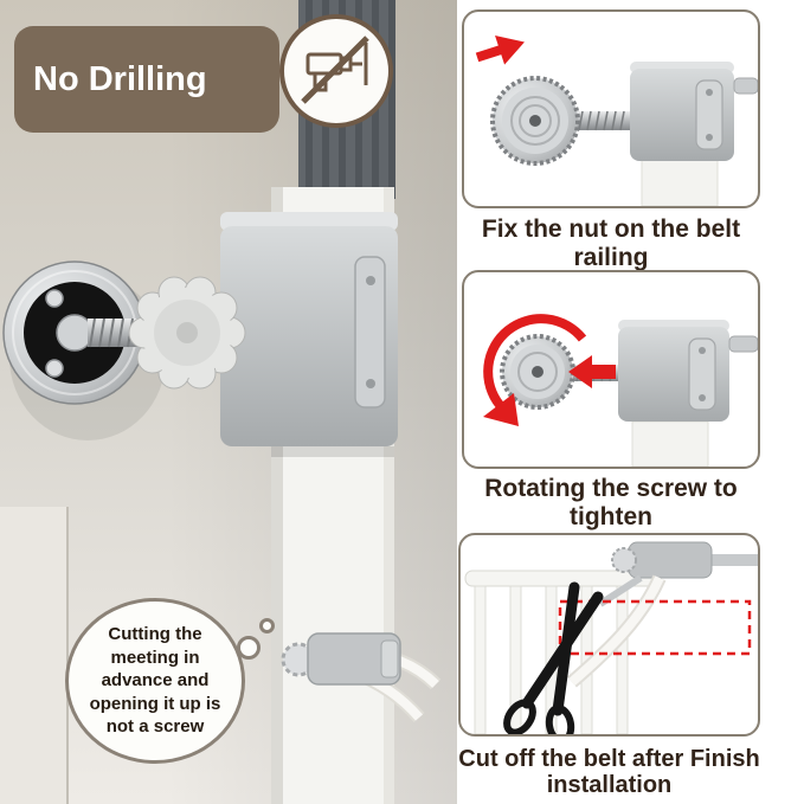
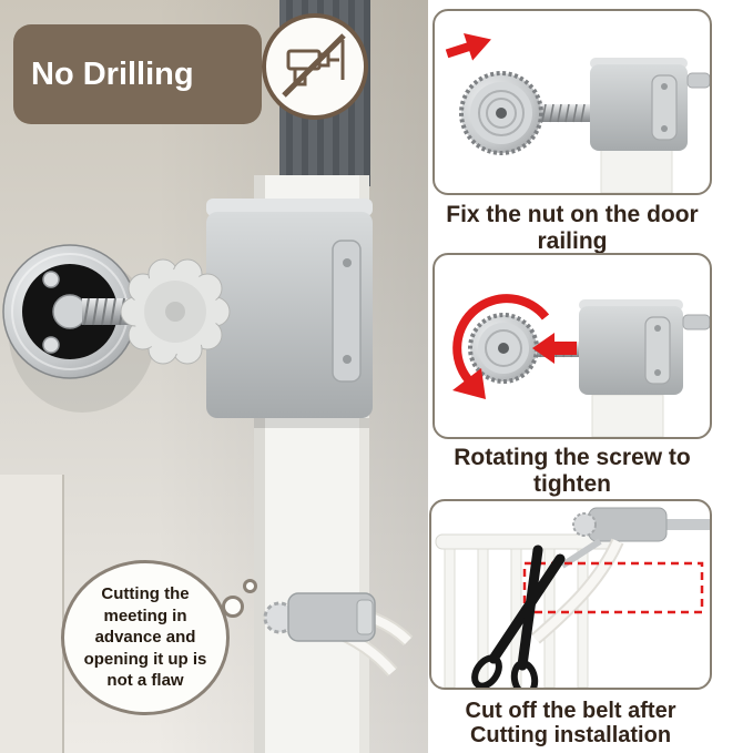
  No Drilling
- Fix the nut on the belt railing
+ Fix the nut on the door railing
  Rotating the screw to tighten
- Cut off the belt after Finish installation
+ Cut off the belt after Cutting installation
- Cutting the meeting in advance and opening it up is not a screw
+ Cutting the meeting in advance and opening it up is not a flaw
